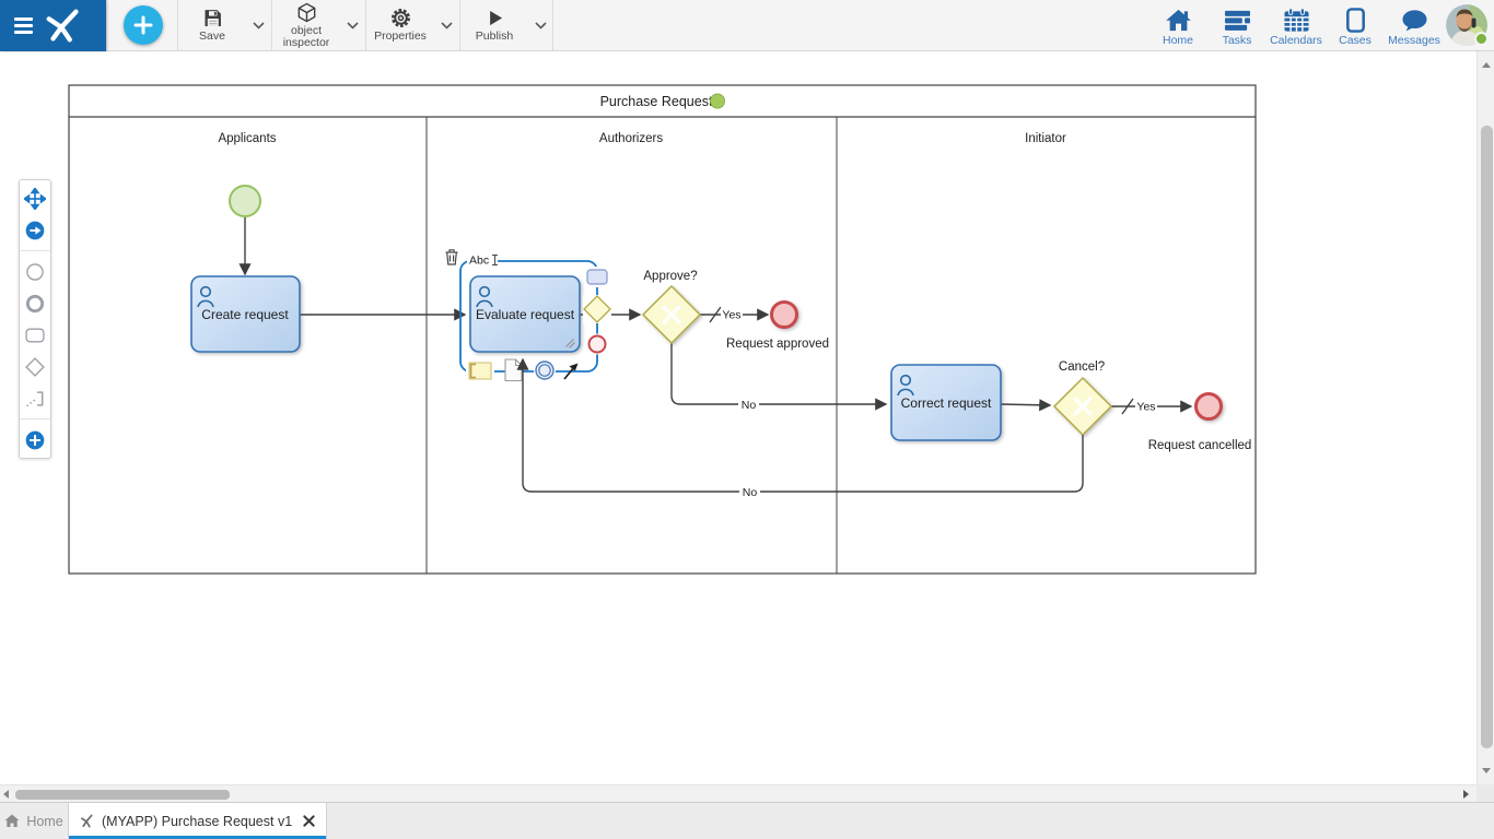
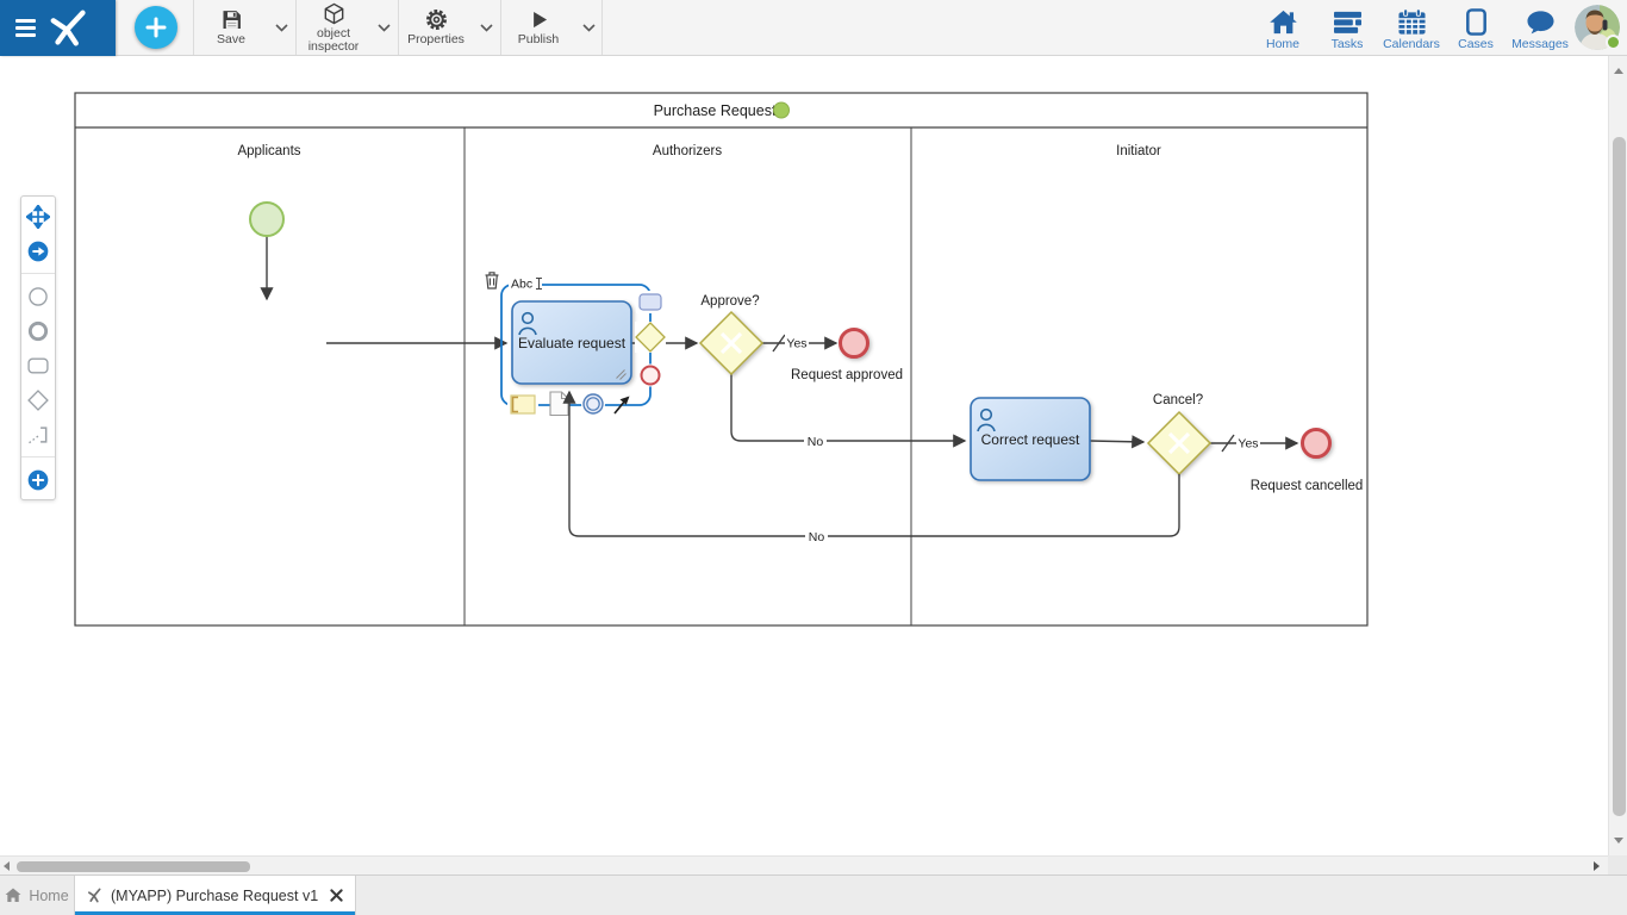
  Save
  object inspector
  Properties
  Publish
  Home
  Tasks
  Calendars
  Cases
  Messages
  Purchase Reques
  Applicants
  Authorizers
  Initiator
  Yes
  No
  Yes
- Create request
  Evaluate request
  Approve?
  Request approved
  Correct request
  Cancel?
  Request cancelled
  Abc
  No
  Home
  (MYAPP) Purchase Request v1
